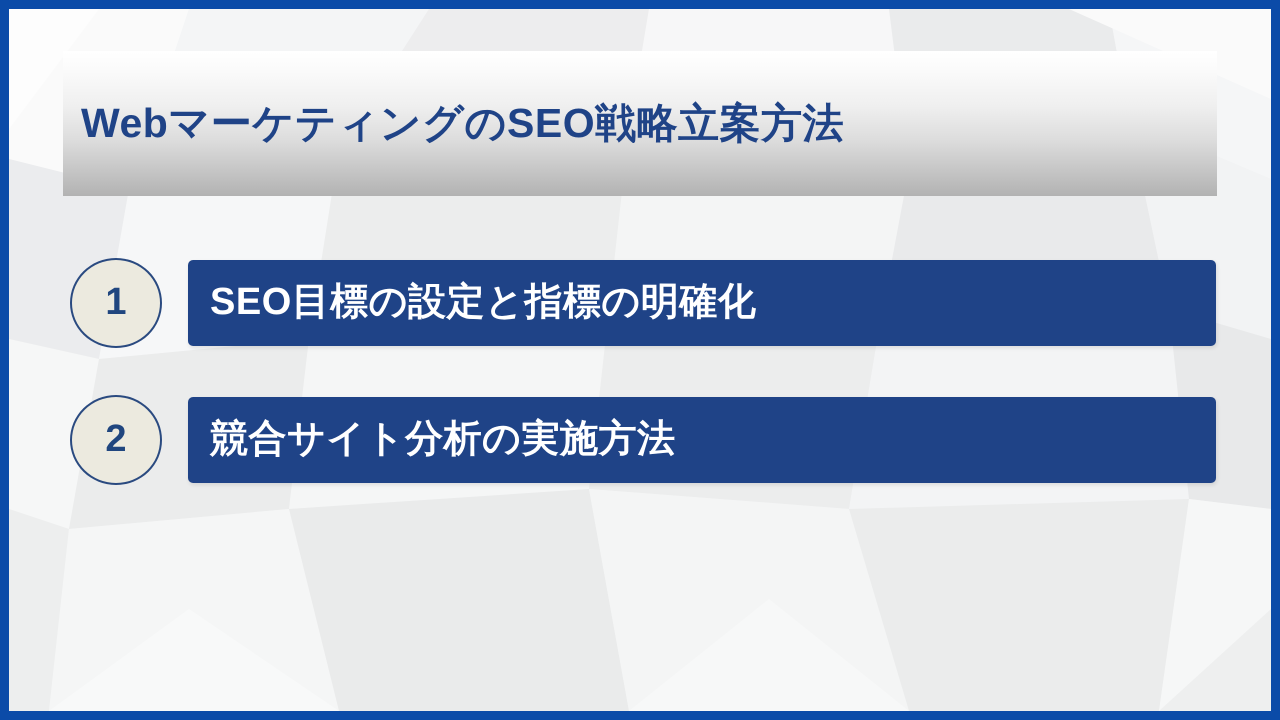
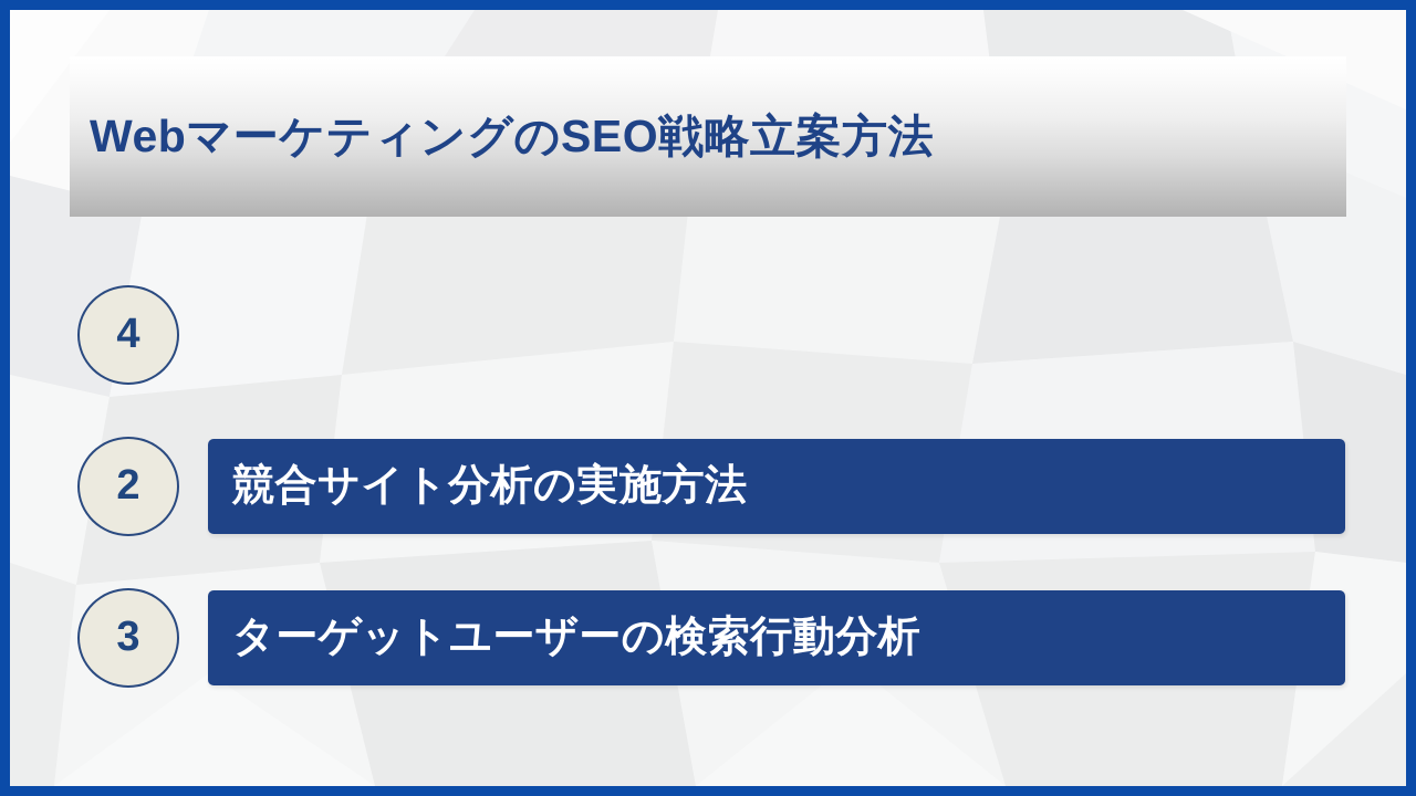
  WebマーケティングのSEO戦略立案方法
- 1
+ 4
- SEO目標の設定と指標の明確化
  2
  競合サイト分析の実施方法
+ 3
+ ターゲットユーザーの検索行動分析
